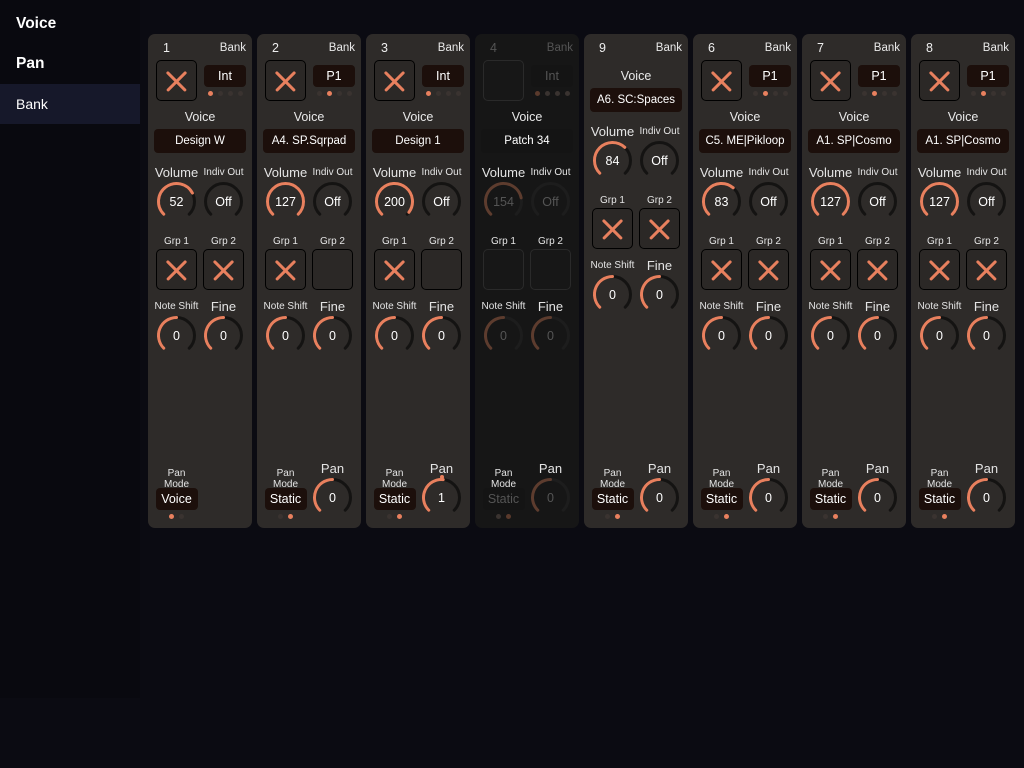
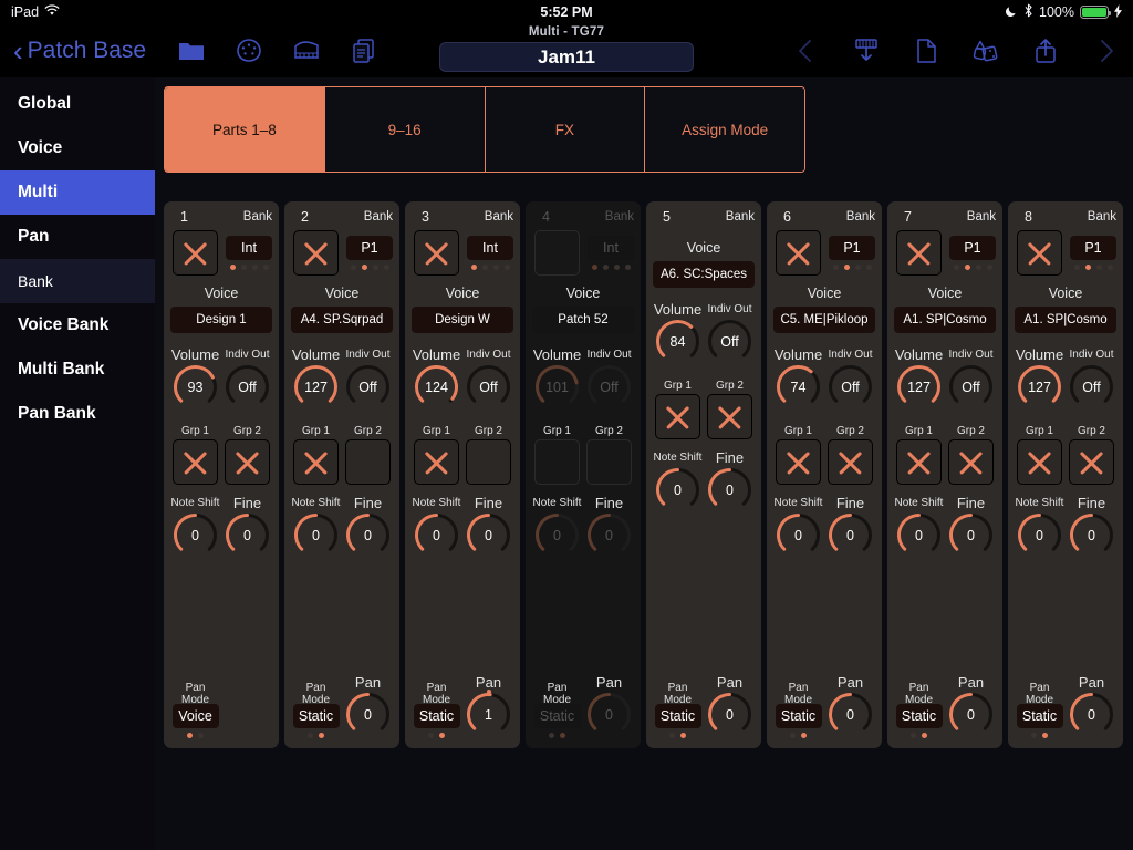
+ iPad
+ 5:52 PM
+ 100%
+ ‹
+ Patch Base
+ Multi - TG77
+ Jam11
+ Global
  Voice
+ Multi
  Pan
  Bank
+ Voice Bank
+ Multi Bank
+ Pan Bank
+ Parts 1–8
+ 9–16
+ FX
+ Assign Mode
  1
  Bank
  Int
  Voice
- Design W
+ Design 1
  Volume
- 52
+ 93
  Indiv Out
  Off
  Grp 1
  Grp 2
  Note Shift
  0
  Fine
  0
  Pan Mode
  Voice
  2
  Bank
  P1
  Voice
  A4. SP.Sqrpad
  Volume
  127
  Indiv Out
  Off
  Grp 1
  Grp 2
  Note Shift
  0
  Fine
  0
  Pan Mode
  Static
  Pan
  0
  3
  Bank
  Int
  Voice
- Design 1
+ Design W
  Volume
- 200
+ 124
  Indiv Out
  Off
  Grp 1
  Grp 2
  Note Shift
  0
  Fine
  0
  Pan Mode
  Static
  Pan
  1
  4
  Bank
  Int
  Voice
- Patch 34
+ Patch 52
  Volume
- 154
+ 101
  Indiv Out
  Off
  Grp 1
  Grp 2
  Note Shift
  0
  Fine
  0
  Pan Mode
  Static
  Pan
  0
- 9
+ 5
  Bank
  Voice
  A6. SC:Spaces
  Volume
  84
  Indiv Out
  Off
  Grp 1
  Grp 2
  Note Shift
  0
  Fine
  0
  Pan Mode
  Static
  Pan
  0
  6
  Bank
  P1
  Voice
  C5. ME|Pikloop
  Volume
- 83
+ 74
  Indiv Out
  Off
  Grp 1
  Grp 2
  Note Shift
  0
  Fine
  0
  Pan Mode
  Static
  Pan
  0
  7
  Bank
  P1
  Voice
  A1. SP|Cosmo
  Volume
  127
  Indiv Out
  Off
  Grp 1
  Grp 2
  Note Shift
  0
  Fine
  0
  Pan Mode
  Static
  Pan
  0
  8
  Bank
  P1
  Voice
  A1. SP|Cosmo
  Volume
  127
  Indiv Out
  Off
  Grp 1
  Grp 2
  Note Shift
  0
  Fine
  0
  Pan Mode
  Static
  Pan
  0
